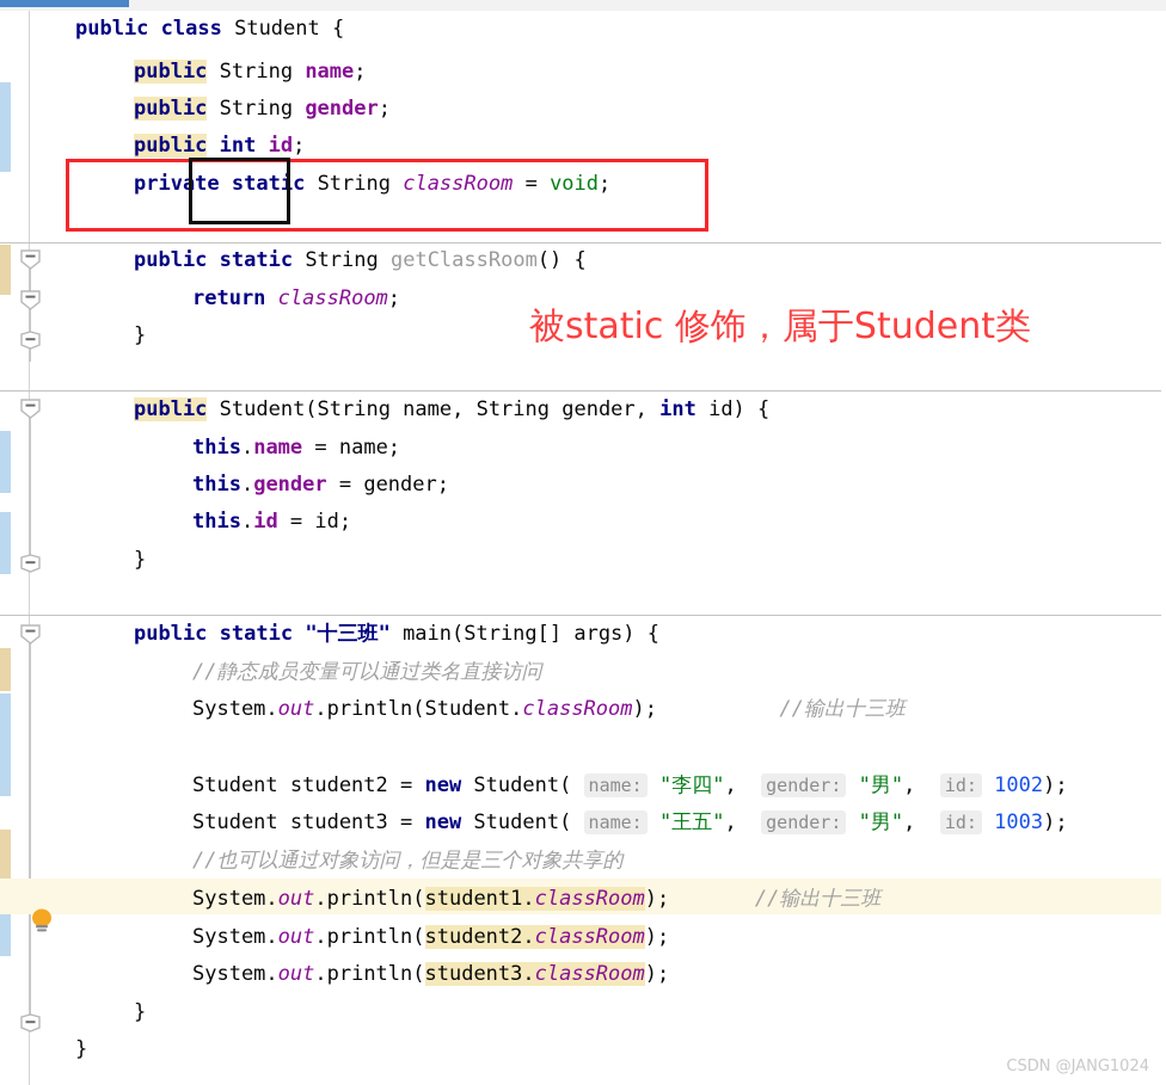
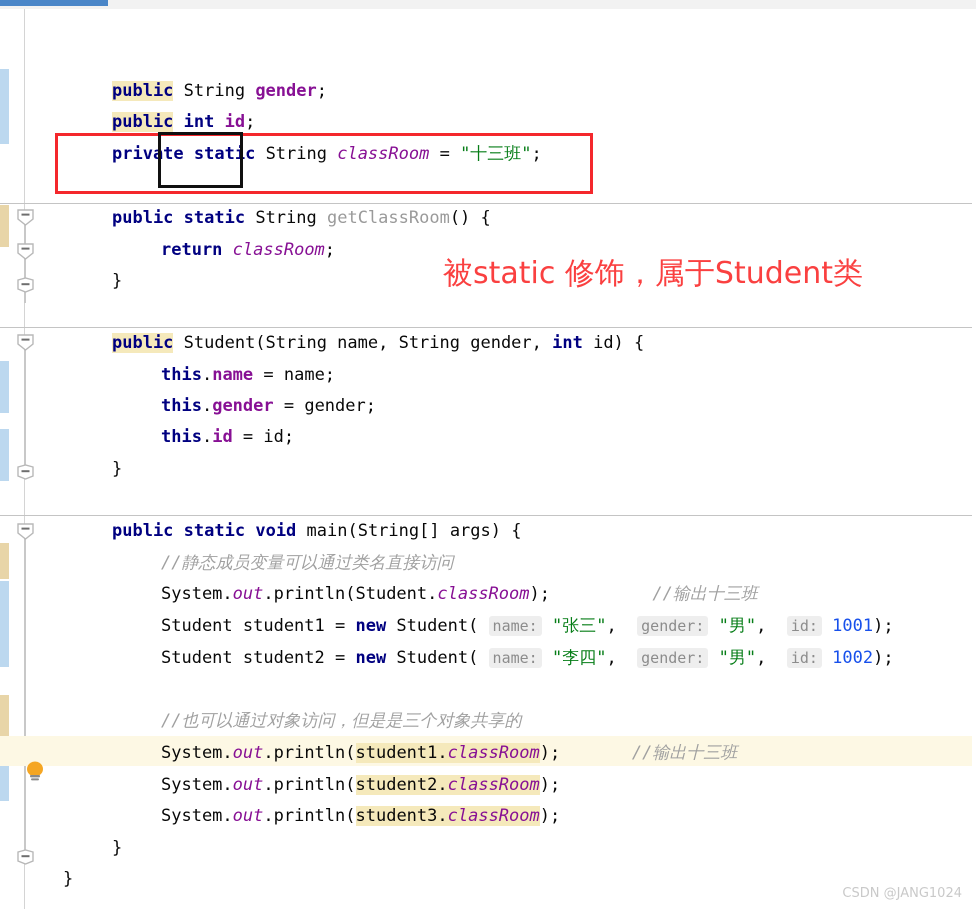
- public class Student {
- public String name;
  public String gender;
  public int id;
- private static String classRoom = void;
+ private static String classRoom = "十三班";
  public static String getClassRoom() {
  return classRoom;
  }
  public Student(String name, String gender, int id) {
  this.name = name;
  this.gender = gender;
  this.id = id;
  }
- public static "十三班" main(String[] args) {
+ public static void main(String[] args) {
  //静态成员变量可以通过类名直接访问
  System.out.println(Student.classRoom); //输出十三班
+ Student student1 = new Student( name: "张三", gender: "男", id: 1001);
  Student student2 = new Student( name: "李四", gender: "男", id: 1002);
- Student student3 = new Student( name: "王五", gender: "男", id: 1003);
  //也可以通过对象访问，但是是三个对象共享的
  System.out.println(student1.classRoom); //输出十三班
  System.out.println(student2.classRoom);
  System.out.println(student3.classRoom);
  }
  }
  被static 修饰，属于Student类
  CSDN @JANG1024
